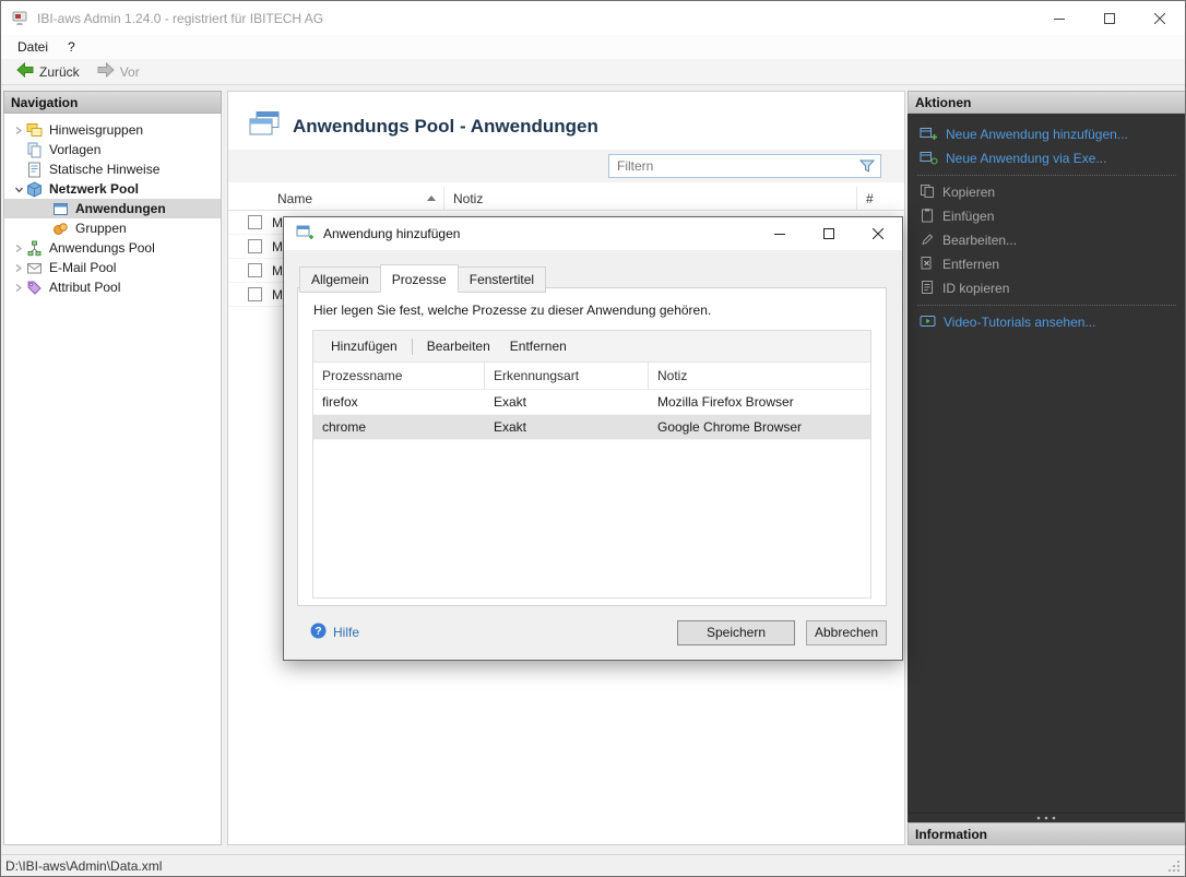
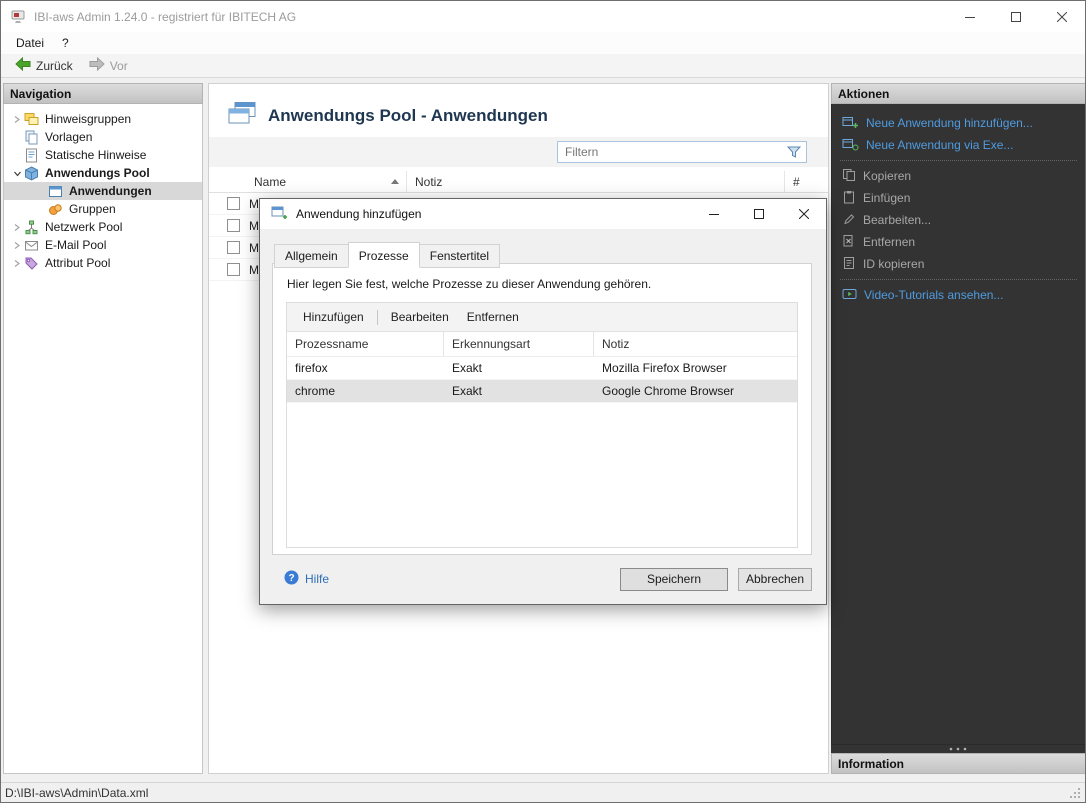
  IBI-aws Admin 1.24.0 - registriert für IBITECH AG
  Datei
  ?
  Zurück
  Vor
  Navigation
  Hinweisgruppen
  Vorlagen
  Statische Hinweise
- Netzwerk Pool
+ Anwendungs Pool
  Anwendungen
  Gruppen
- Anwendungs Pool
+ Netzwerk Pool
  E-Mail Pool
  Attribut Pool
  Anwendungs Pool - Anwendungen
  Filtern
  Name
  Notiz
  #
  M
  M
  M
  M
  Aktionen
  Neue Anwendung hinzufügen...
  Neue Anwendung via Exe...
  Kopieren
  Einfügen
  Bearbeiten...
  Entfernen
  ID kopieren
  Video-Tutorials ansehen...
  Information
  D:\IBI-aws\Admin\Data.xml
  Anwendung hinzufügen
  Allgemein
  Prozesse
  Fenstertitel
  Hier legen Sie fest, welche Prozesse zu dieser Anwendung gehören.
  Hinzufügen
  Bearbeiten
  Entfernen
  Prozessname
  Erkennungsart
  Notiz
  firefox
  Exakt
  Mozilla Firefox Browser
  chrome
  Exakt
  Google Chrome Browser
  ?
  Hilfe
  Speichern
  Abbrechen
